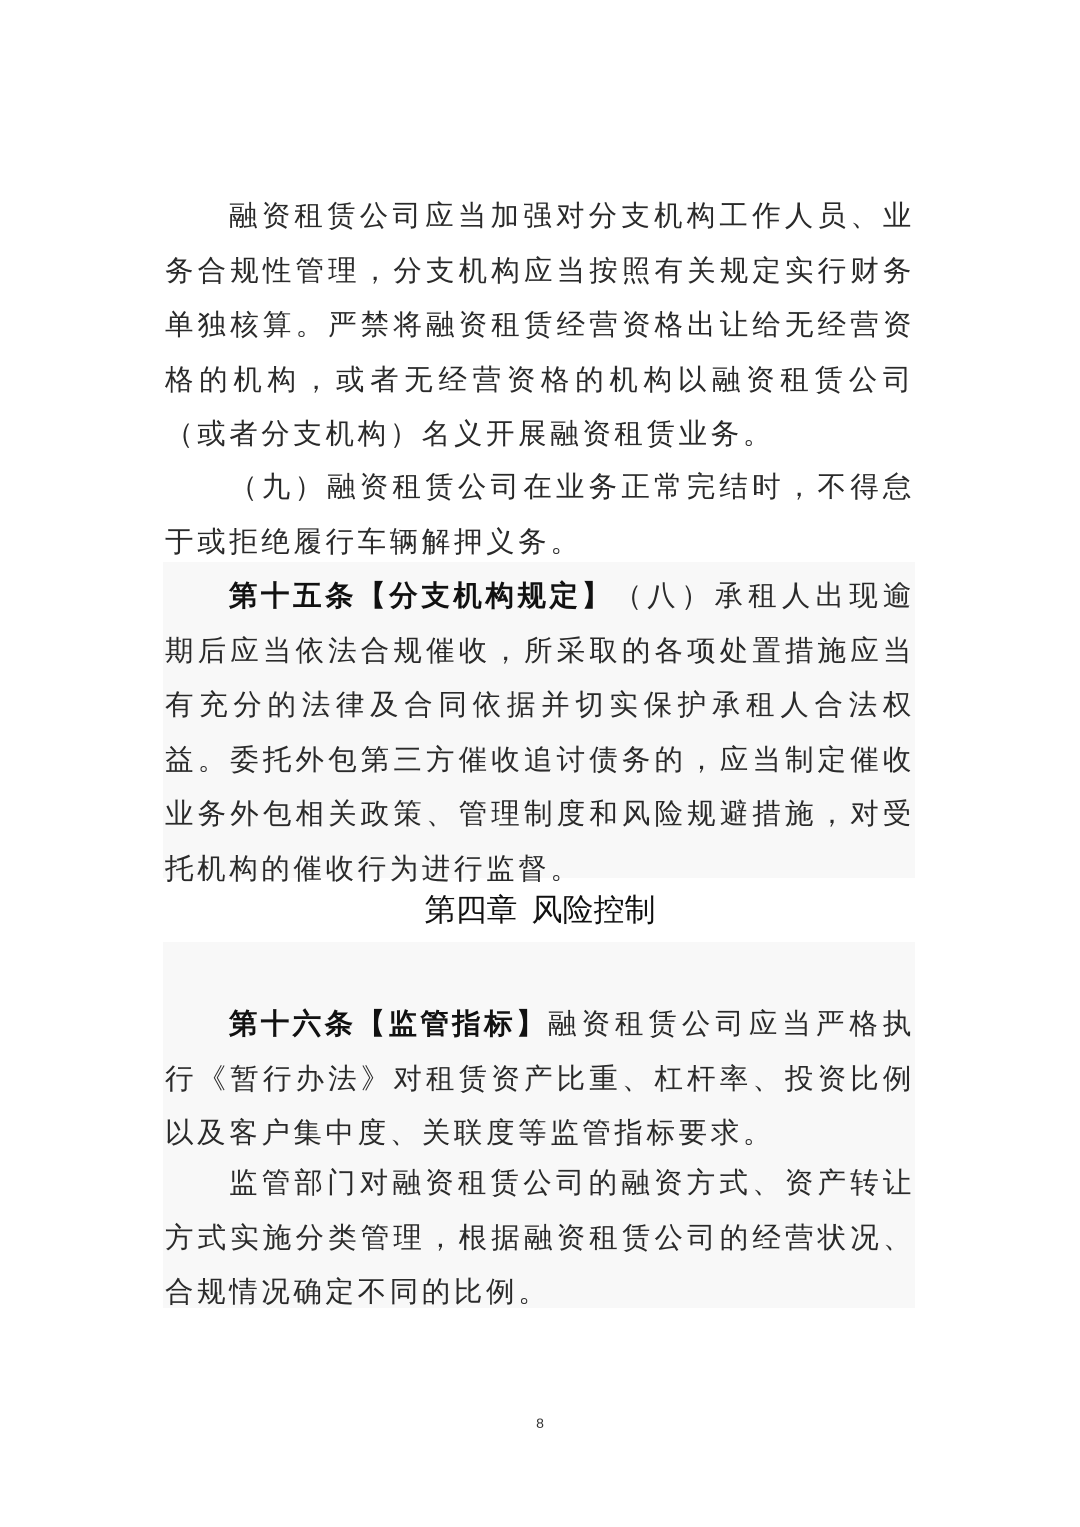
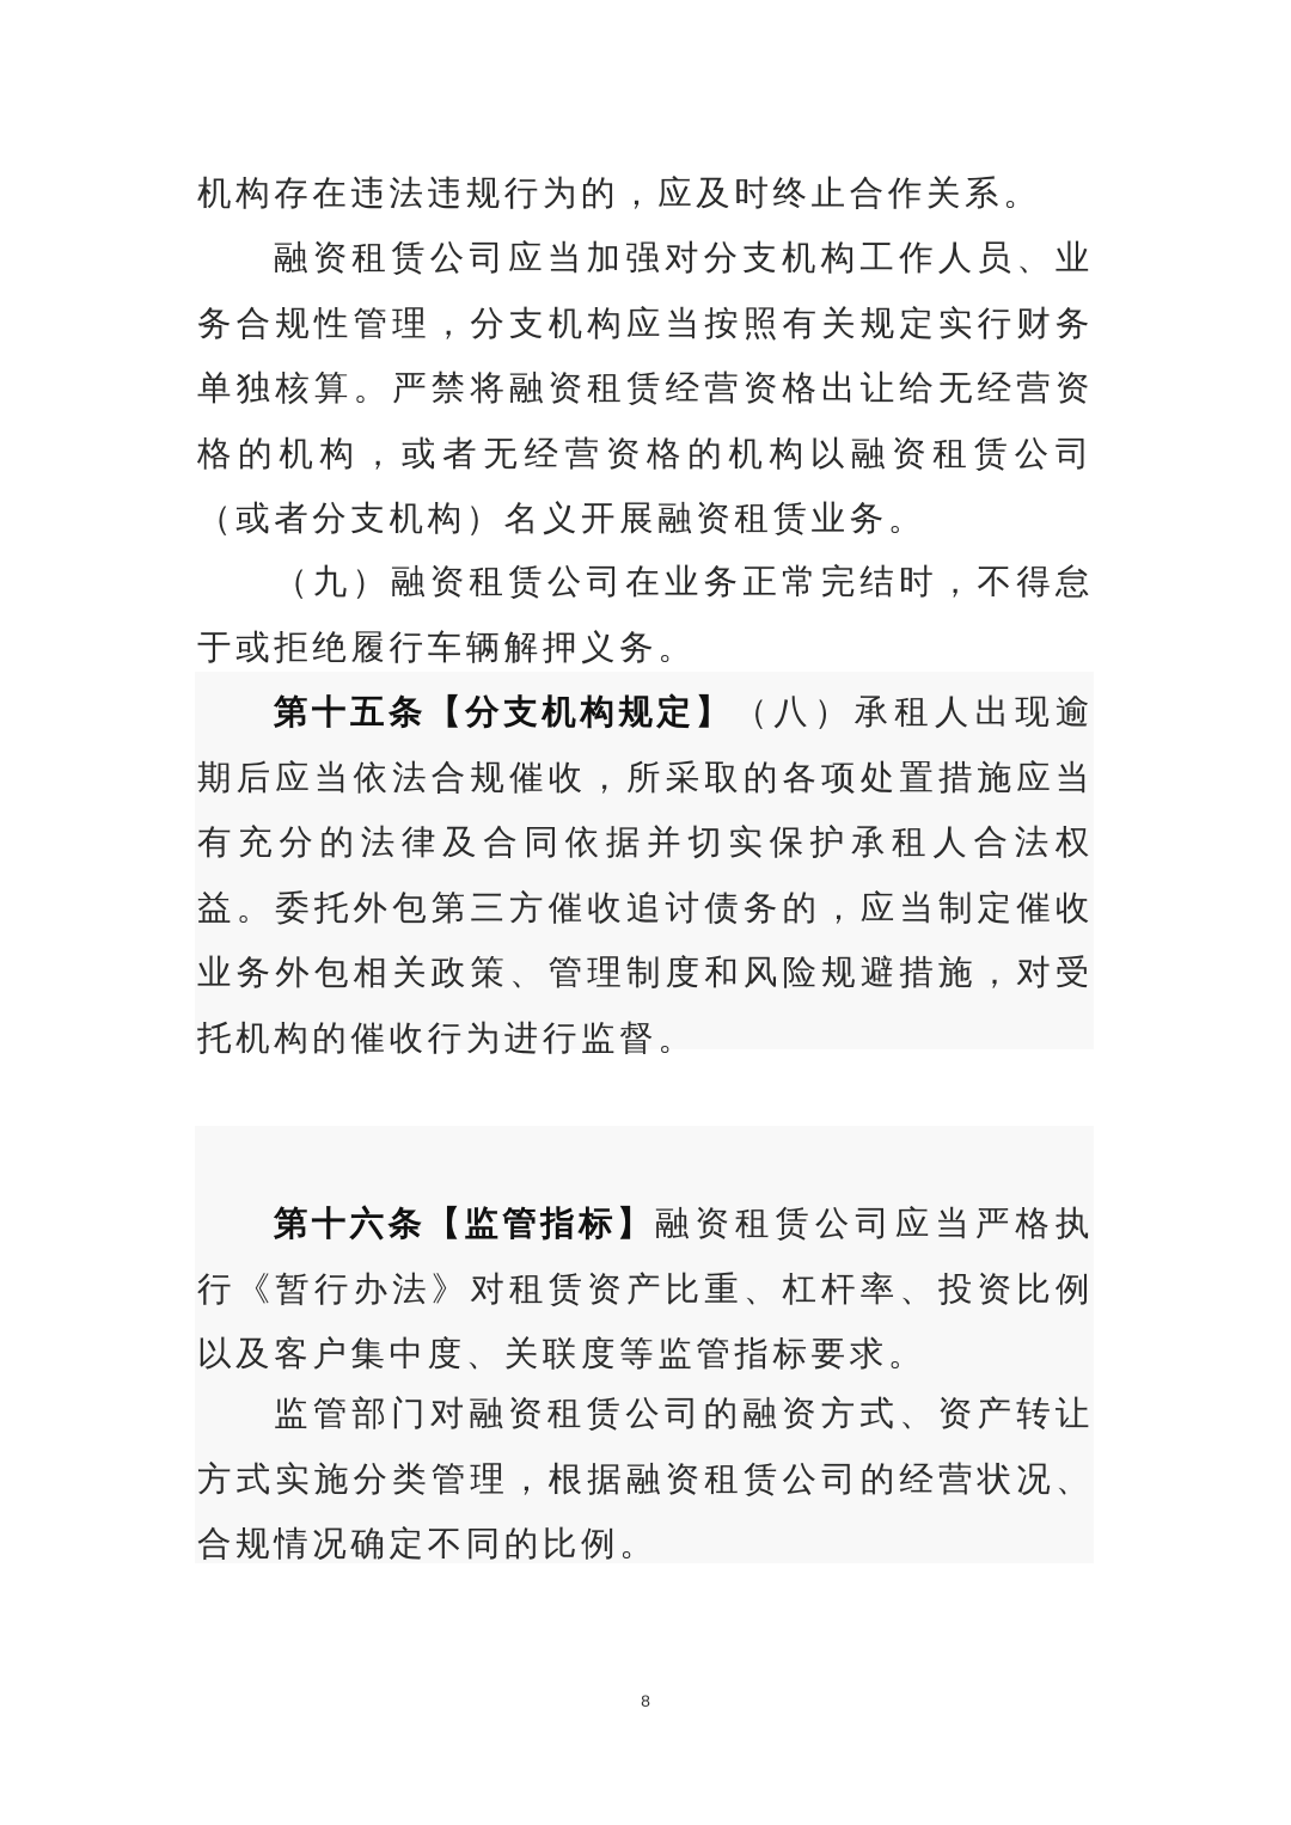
+ 机构存在违法违规行为的，应及时终止合作关系。
  融资租赁公司应当加强对分支机构工作人员、业务合规性管理，分支机构应当按照有关规定实行财务单独核算。严禁将融资租赁经营资格出让给无经营资格的机构，或者无经营资格的机构以融资租赁公司（或者分支机构）名义开展融资租赁业务。
  （九）融资租赁公司在业务正常完结时，不得怠于或拒绝履行车辆解押义务。
  第十五条【分支机构规定】（八）承租人出现逾期后应当依法合规催收，所采取的各项处置措施应当有充分的法律及合同依据并切实保护承租人合法权益。委托外包第三方催收追讨债务的，应当制定催收业务外包相关政策、管理制度和风险规避措施，对受托机构的催收行为进行监督。
- 第四章 风险控制
  第十六条【监管指标】融资租赁公司应当严格执行《暂行办法》对租赁资产比重、杠杆率、投资比例以及客户集中度、关联度等监管指标要求。
  监管部门对融资租赁公司的融资方式、资产转让方式实施分类管理，根据融资租赁公司的经营状况、合规情况确定不同的比例。
  8
